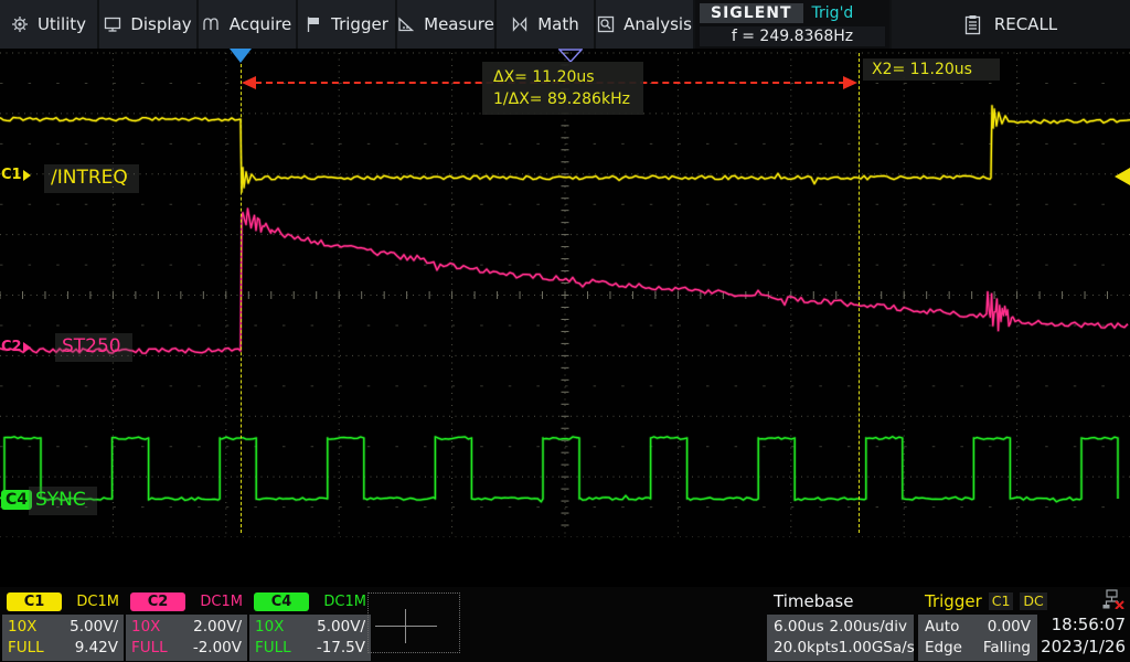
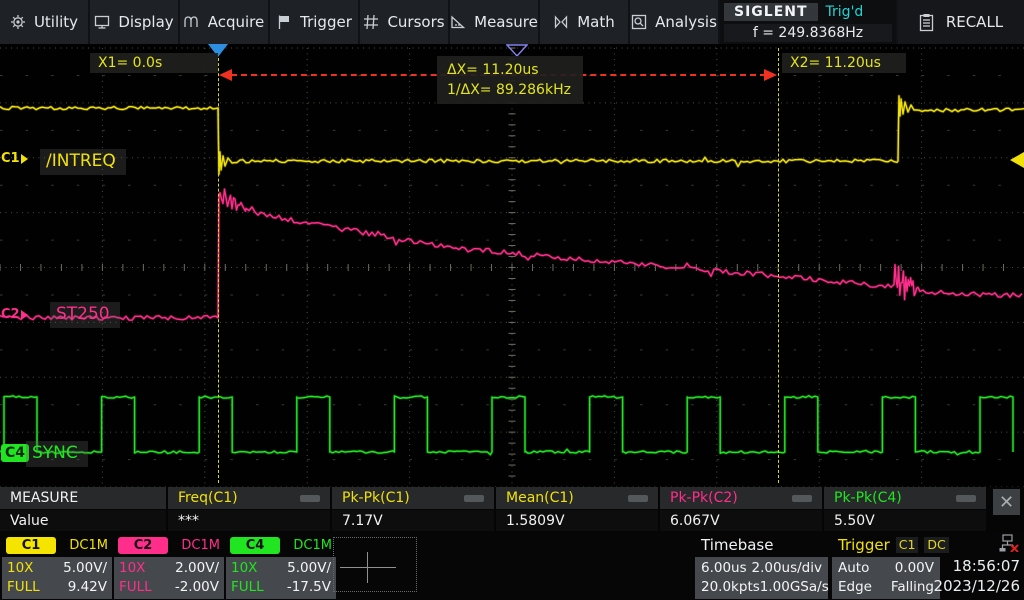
  Utility
  Display
  Acquire
  Trigger
+ Cursors
  Measure
  Math
  Analysis
  SIGLENT
  Trig'd
  f = 249.8368Hz
  RECALL
+ X1= 0.0s
  ΔX= 11.20us
  1/ΔX= 89.286kHz
  X2= 11.20us
  C1
  C2
  C4
  /INTREQ
  ST250
  SYNC
+ MEASURE
+ Value
+ Freq(C1)
+ ***
+ Pk-Pk(C1)
+ 7.17V
+ Mean(C1)
+ 1.5809V
+ Pk-Pk(C2)
+ 6.067V
+ Pk-Pk(C4)
+ 5.50V
+ ✕
  C1
  DC1M
  10X
  5.00V/
  FULL
  9.42V
  C2
  DC1M
  10X
  2.00V/
  FULL
  -2.00V
  C4
  DC1M
  10X
  5.00V/
  FULL
  -17.5V
  Timebase
  6.00us
  2.00us/div
  20.0kpts
  1.00GSa/s
  Trigger
  C1
  DC
  Auto
  0.00V
  Edge
  Falling
  18:56:07
- 2023/1/26
+ 2023/12/26
